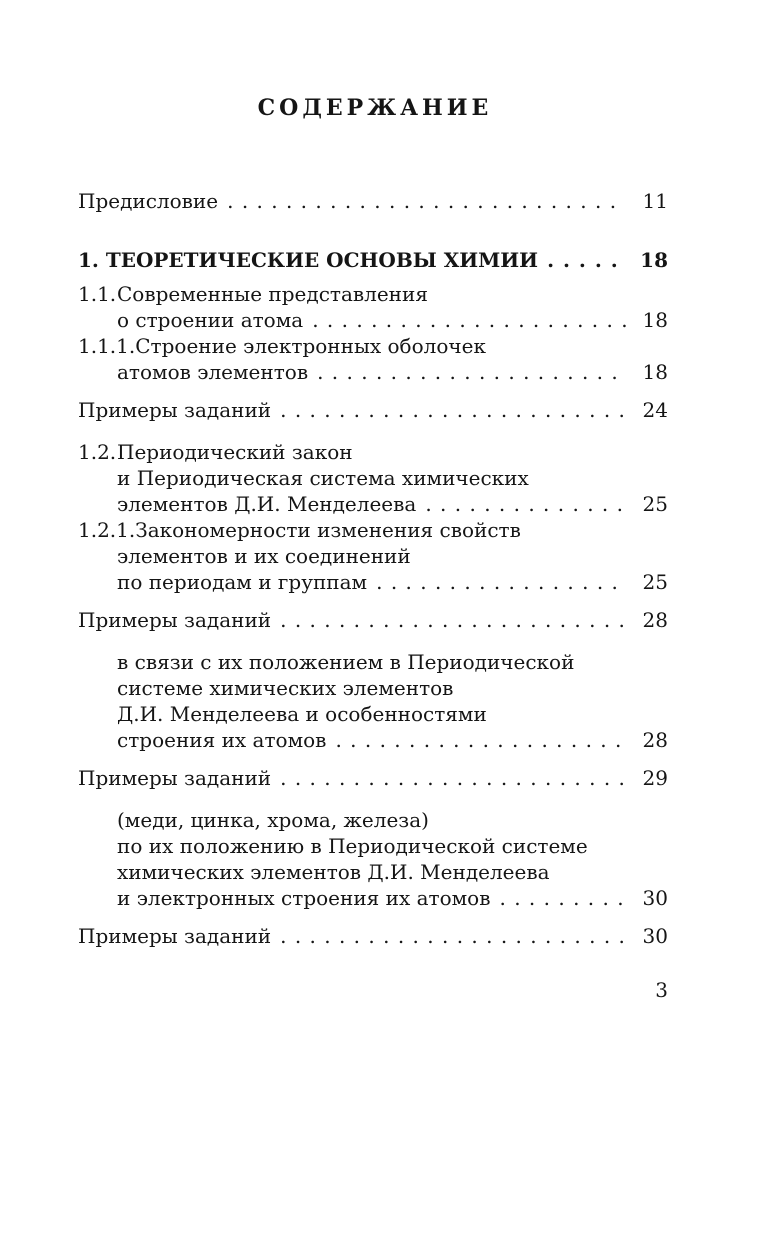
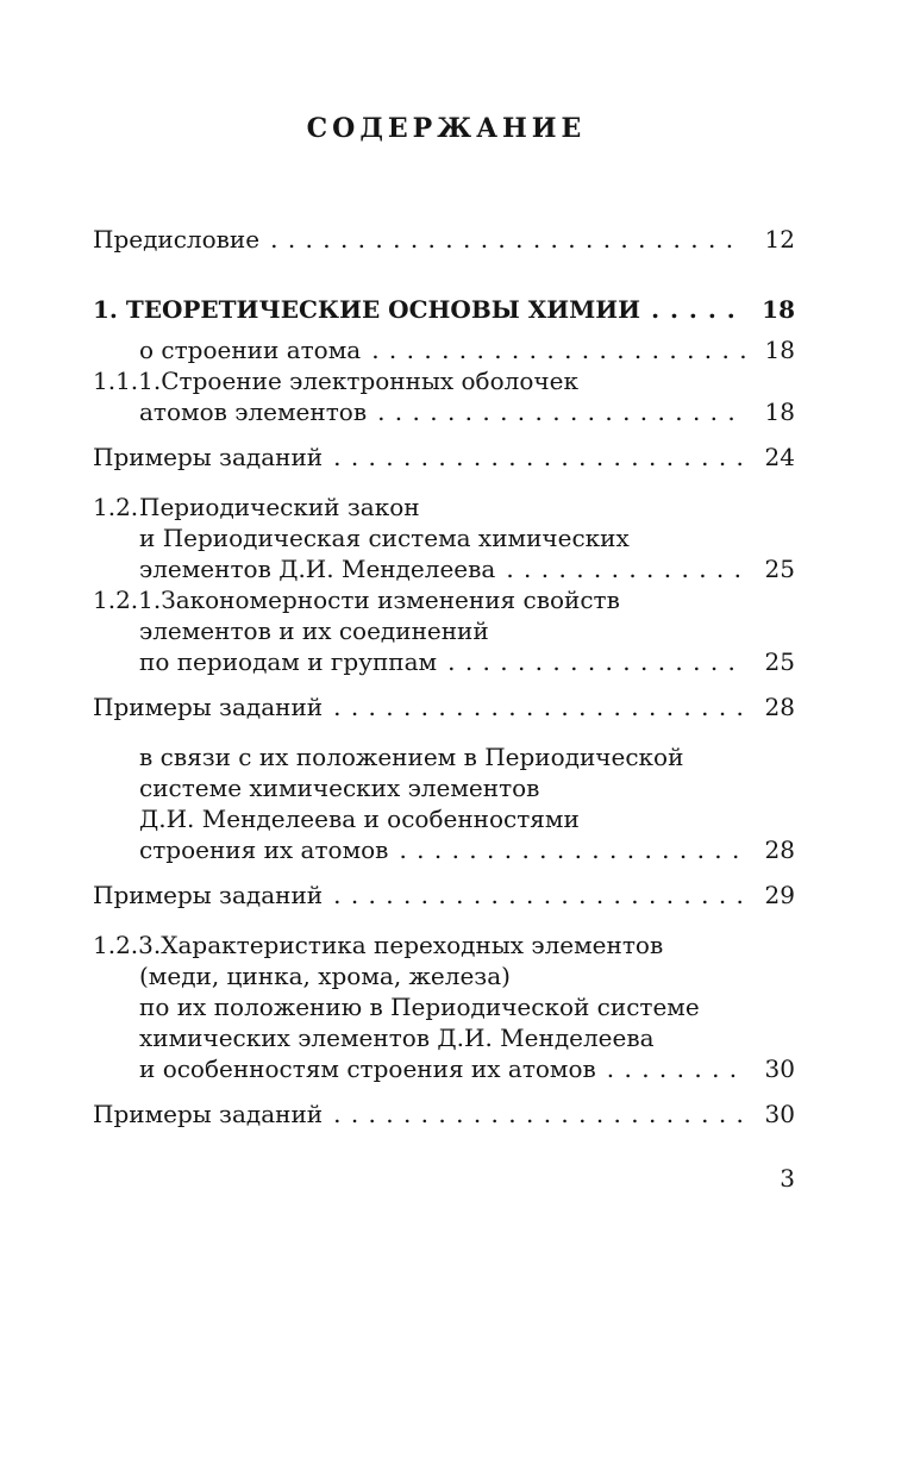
  СОДЕРЖАНИЕ
  Предисловие
- 11
+ 12
  1. ТЕОРЕТИЧЕСКИЕ ОСНОВЫ ХИМИИ
  18
- 1.1.Современные представления
  о строении атома
  18
  1.1.1.Строение электронных оболочек
  атомов элементов
  18
  Примеры заданий
  24
  1.2.Периодический закон
  и Периодическая система химических
  элементов Д.И. Менделеева
  25
  1.2.1.Закономерности изменения свойств
  элементов и их соединений
  по периодам и группам
  25
  Примеры заданий
  28
  в связи с их положением в Периодической
  системе химических элементов
  Д.И. Менделеева и особенностями
  строения их атомов
  28
  Примеры заданий
  29
+ 1.2.3.Характеристика переходных элементов
  (меди, цинка, хрома, железа)
  по их положению в Периодической системе
  химических элементов Д.И. Менделеева
- и электронных строения их атомов
+ и особенностям строения их атомов
  30
  Примеры заданий
  30
  3
